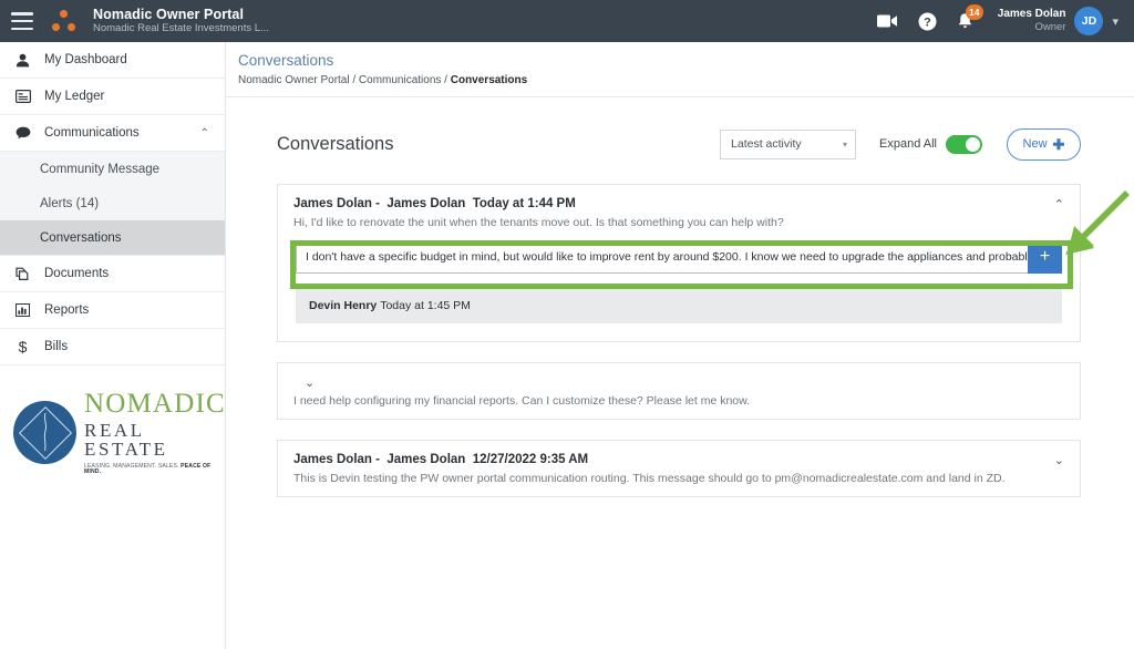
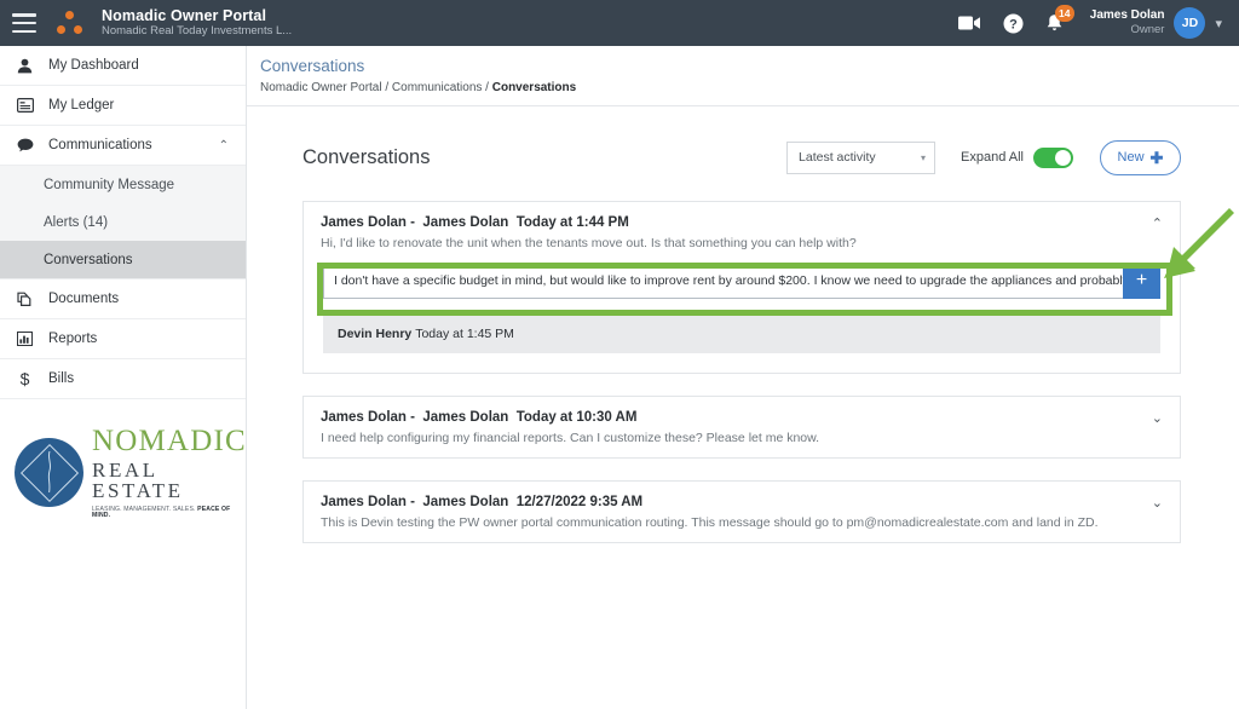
  Nomadic Owner Portal
- Nomadic Real Estate Investments L...
+ Nomadic Real Today Investments L...
  ?
  14
  James Dolan
  Owner
  JD
  ▾
  My Dashboard
  My Ledger
  Communications
  ⌃
  Community Message
  Alerts (14)
  Conversations
  Documents
  Reports
  $
  Bills
  NOMADIC
  REAL ESTATE
  Conversations
  Nomadic Owner Portal / Communications / Conversations
  Conversations
  Latest activity
  ▾
  Expand All
  New
  ✚
  James Dolan - James Dolan Today at 1:44 PM
  ⌃
  Hi, I'd like to renovate the unit when the tenants move out. Is that something you can help with?
  I don't have a specific budget in mind, but would like to improve rent by around $200. I know we need to upgrade the appliances and probabl
  +
  Devin Henry Today at 1:45 PM
+ James Dolan - James Dolan Today at 10:30 AM
  ⌄
  I need help configuring my financial reports. Can I customize these? Please let me know.
  James Dolan - James Dolan 12/27/2022 9:35 AM
  ⌄
  This is Devin testing the PW owner portal communication routing. This message should go to pm@nomadicrealestate.com and land in ZD.
